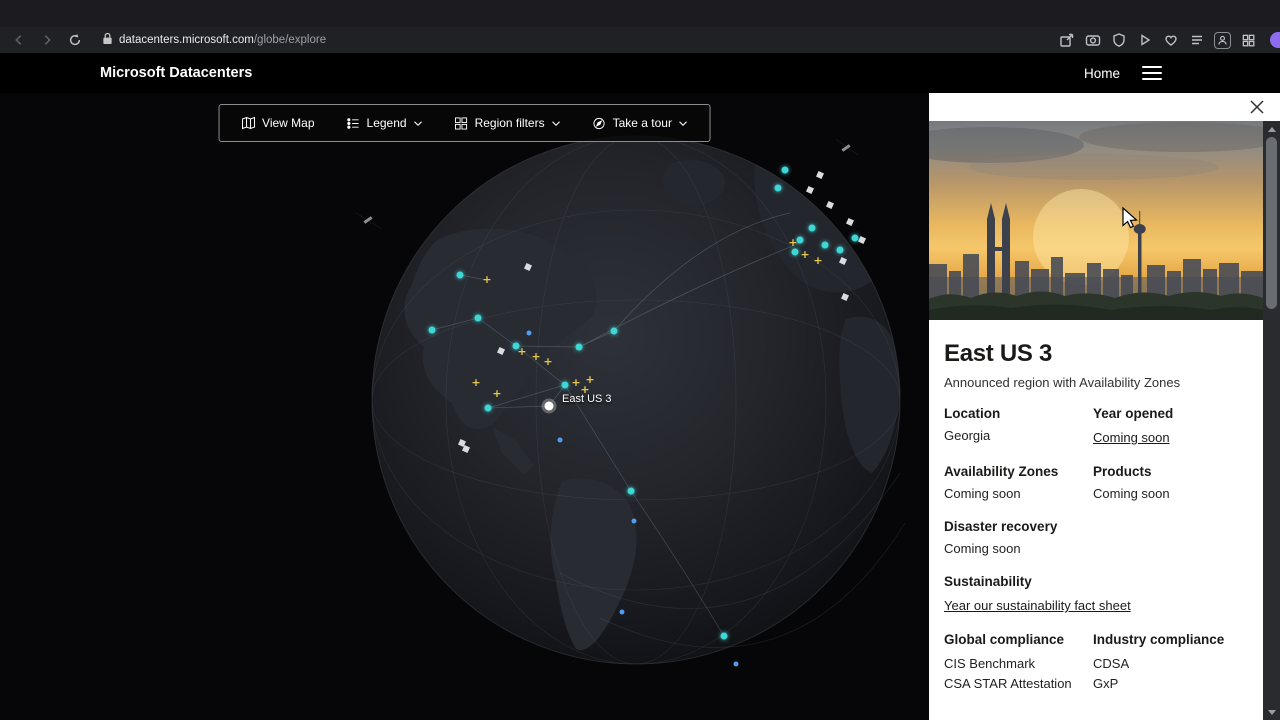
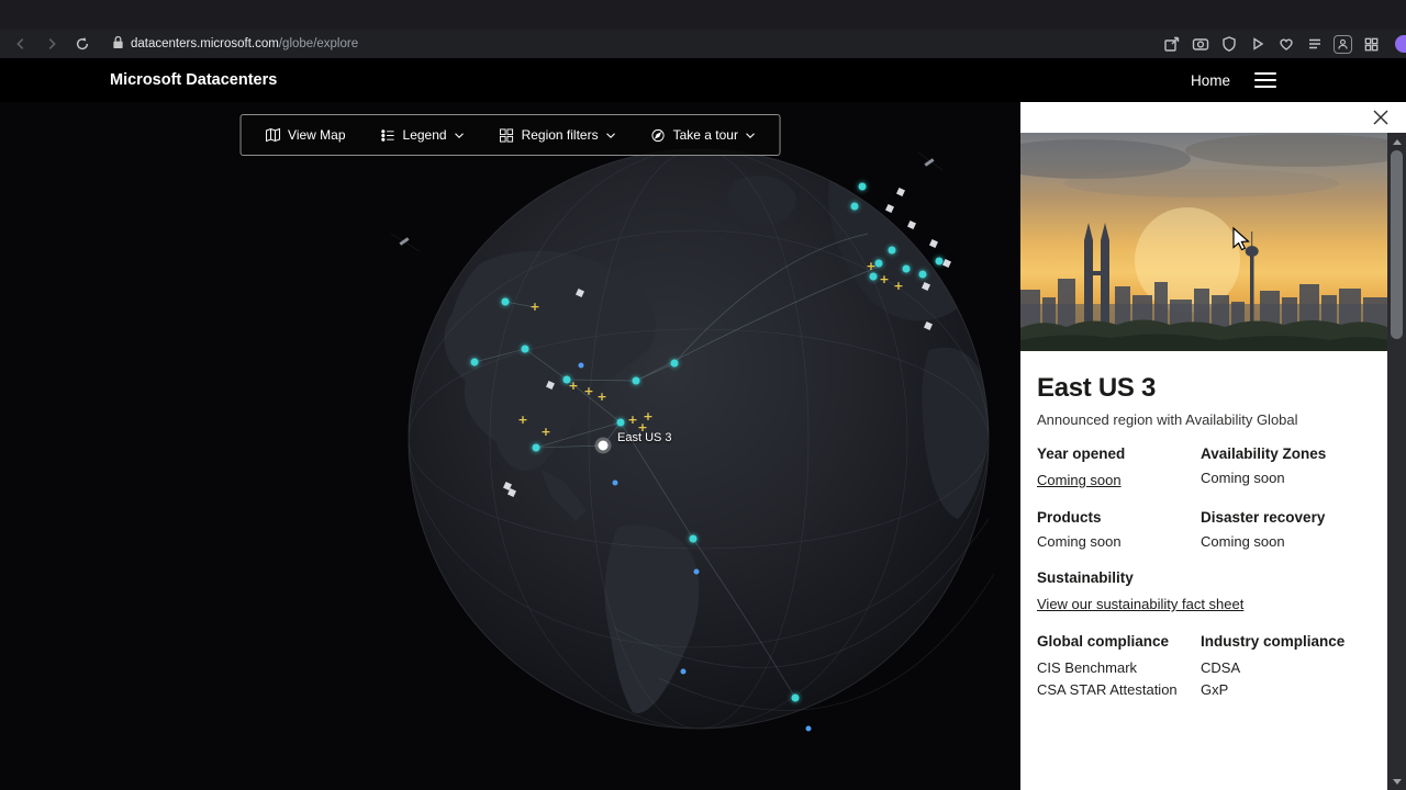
  datacenters.microsoft.com/globe/explore
  Microsoft Datacenters
  Home
  View Map
  Legend
  Region filters
  Take a tour
  East US 3
  East US 3
- Announced region with Availability Zones
+ Announced region with Availability Global
- Location
- Georgia
  Year opened
  Coming soon
  Availability Zones
  Coming soon
  Products
  Coming soon
  Disaster recovery
  Coming soon
  Sustainability
- Year our sustainability fact sheet
+ View our sustainability fact sheet
  Global compliance
  CIS Benchmark
  CSA STAR Attestation
  Industry compliance
  CDSA
  GxP
